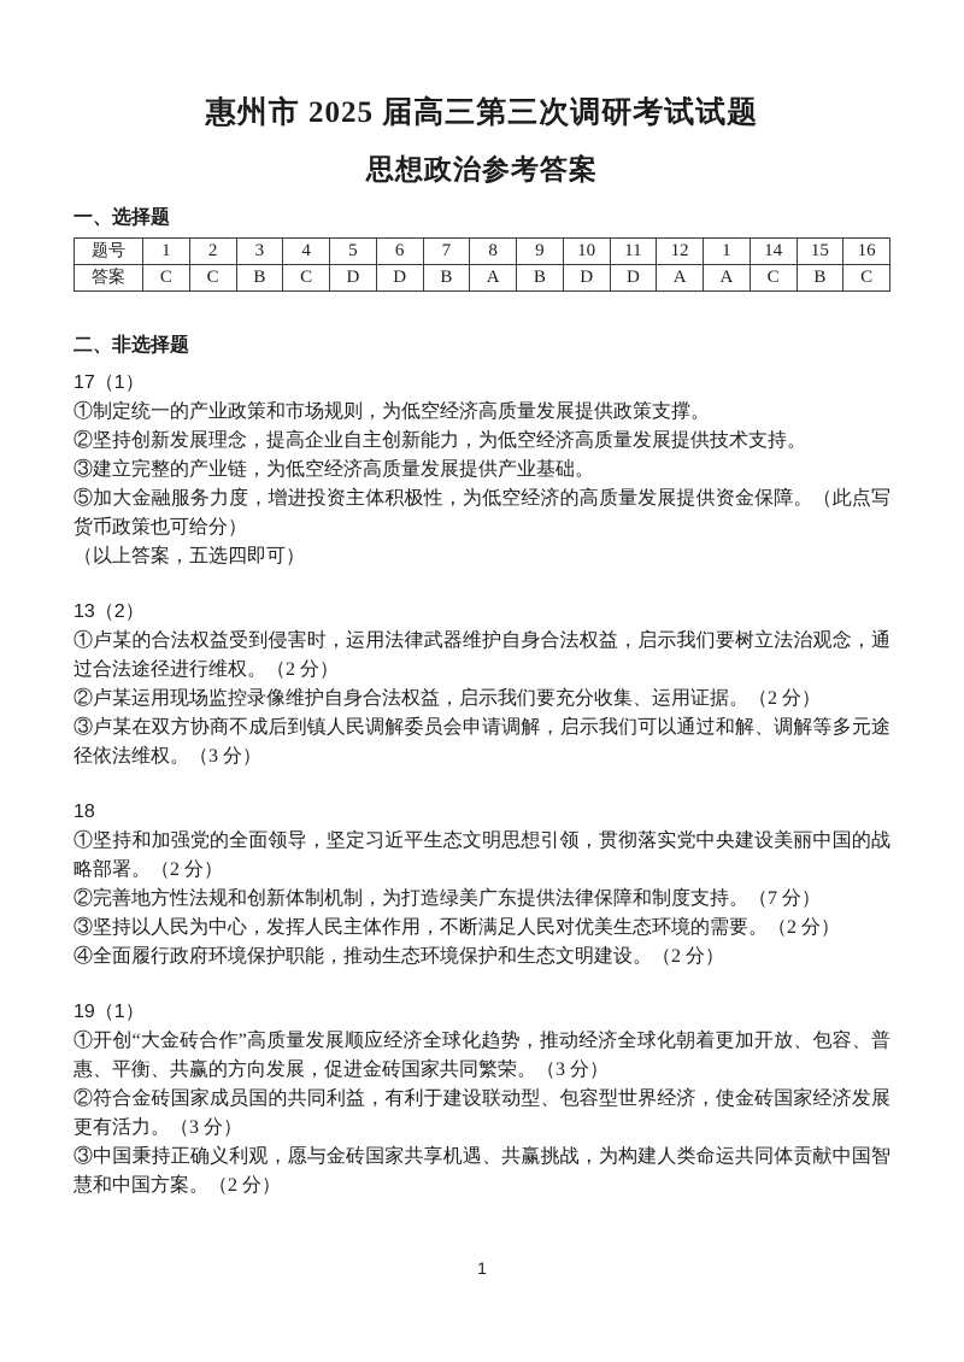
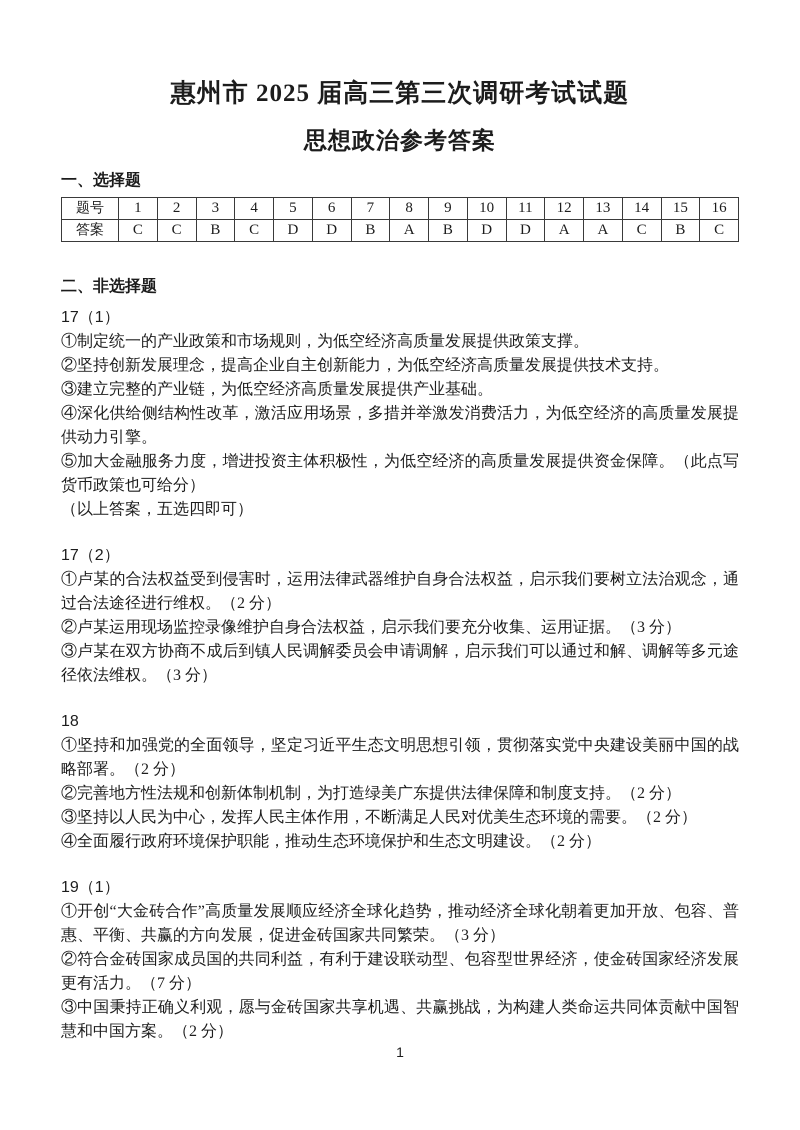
  惠州市 2025 届高三第三次调研考试试题
  思想政治参考答案
  一、选择题
- 题号	1	2	3	4	5	6	7	8	9	10	11	12	1	14	15	16
+ 题号	1	2	3	4	5	6	7	8	9	10	11	12	13	14	15	16
  答案	C	C	B	C	D	D	B	A	B	D	D	A	A	C	B	C
  二、非选择题
  17（1）
  ①制定统一的产业政策和市场规则，为低空经济高质量发展提供政策支撑。
  ②坚持创新发展理念，提高企业自主创新能力，为低空经济高质量发展提供技术支持。
  ③建立完整的产业链，为低空经济高质量发展提供产业基础。
+ ④深化供给侧结构性改革，激活应用场景，多措并举激发消费活力，为低空经济的高质量发展提供动力引擎。
  ⑤加大金融服务力度，增进投资主体积极性，为低空经济的高质量发展提供资金保障。（此点写货币政策也可给分）
  （以上答案，五选四即可）
- 13（2）
+ 17（2）
  ①卢某的合法权益受到侵害时，运用法律武器维护自身合法权益，启示我们要树立法治观念，通过合法途径进行维权。（2 分）
- ②卢某运用现场监控录像维护自身合法权益，启示我们要充分收集、运用证据。（2 分）
+ ②卢某运用现场监控录像维护自身合法权益，启示我们要充分收集、运用证据。（3 分）
  ③卢某在双方协商不成后到镇人民调解委员会申请调解，启示我们可以通过和解、调解等多元途径依法维权。（3 分）
  18
  ①坚持和加强党的全面领导，坚定习近平生态文明思想引领，贯彻落实党中央建设美丽中国的战略部署。（2 分）
- ②完善地方性法规和创新体制机制，为打造绿美广东提供法律保障和制度支持。（7 分）
+ ②完善地方性法规和创新体制机制，为打造绿美广东提供法律保障和制度支持。（2 分）
  ③坚持以人民为中心，发挥人民主体作用，不断满足人民对优美生态环境的需要。（2 分）
  ④全面履行政府环境保护职能，推动生态环境保护和生态文明建设。（2 分）
  19（1）
  ①开创“大金砖合作”高质量发展顺应经济全球化趋势，推动经济全球化朝着更加开放、包容、普惠、平衡、共赢的方向发展，促进金砖国家共同繁荣。（3 分）
- ②符合金砖国家成员国的共同利益，有利于建设联动型、包容型世界经济，使金砖国家经济发展更有活力。（3 分）
+ ②符合金砖国家成员国的共同利益，有利于建设联动型、包容型世界经济，使金砖国家经济发展更有活力。（7 分）
  ③中国秉持正确义利观，愿与金砖国家共享机遇、共赢挑战，为构建人类命运共同体贡献中国智慧和中国方案。（2 分）
  1
